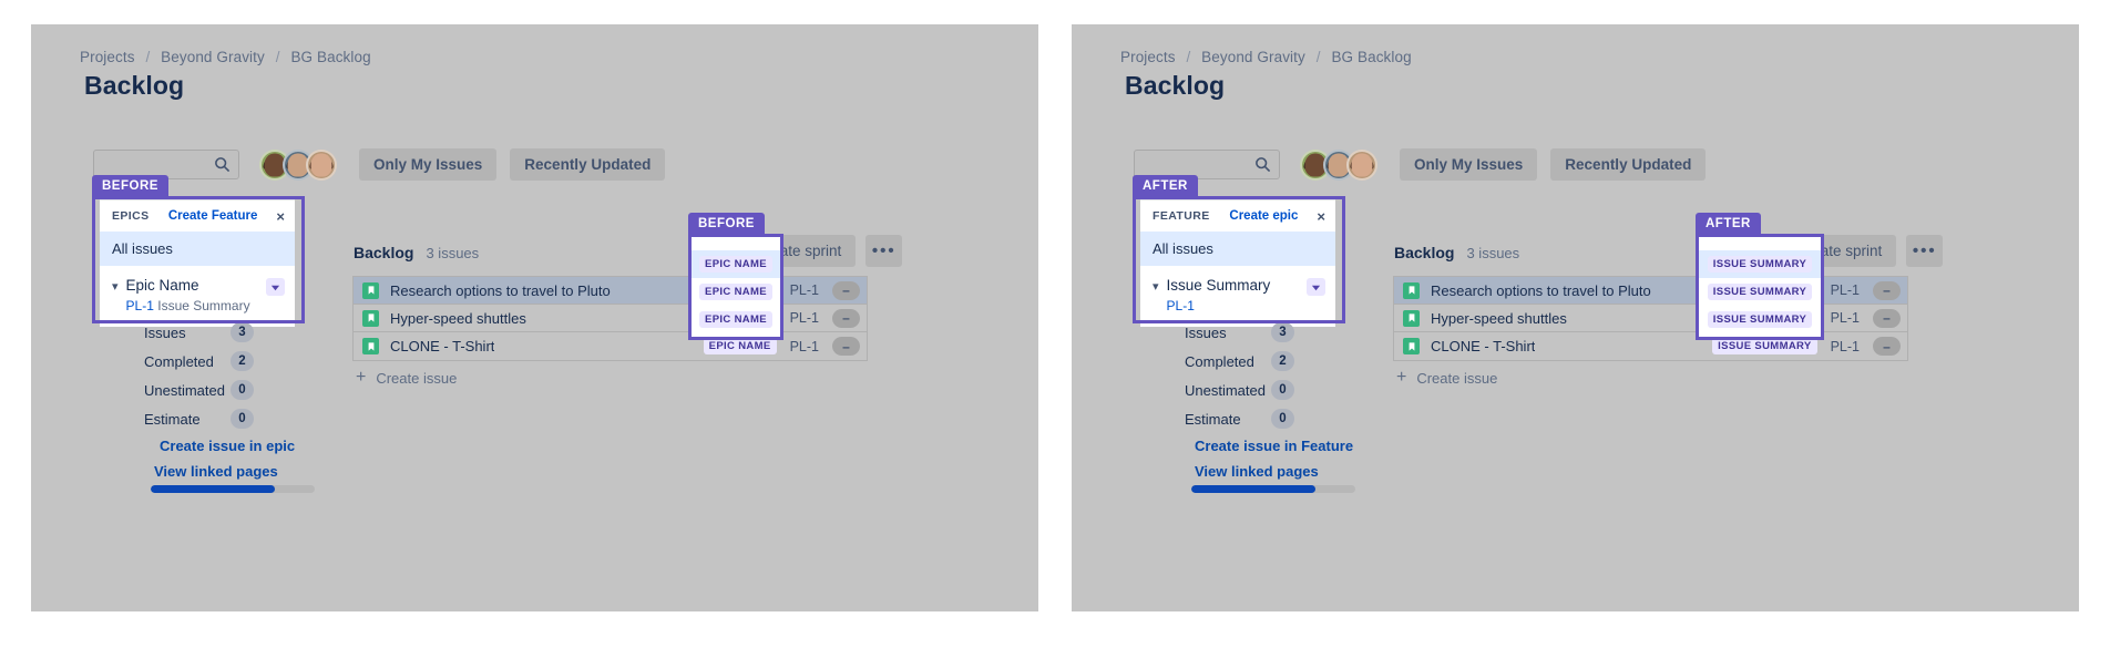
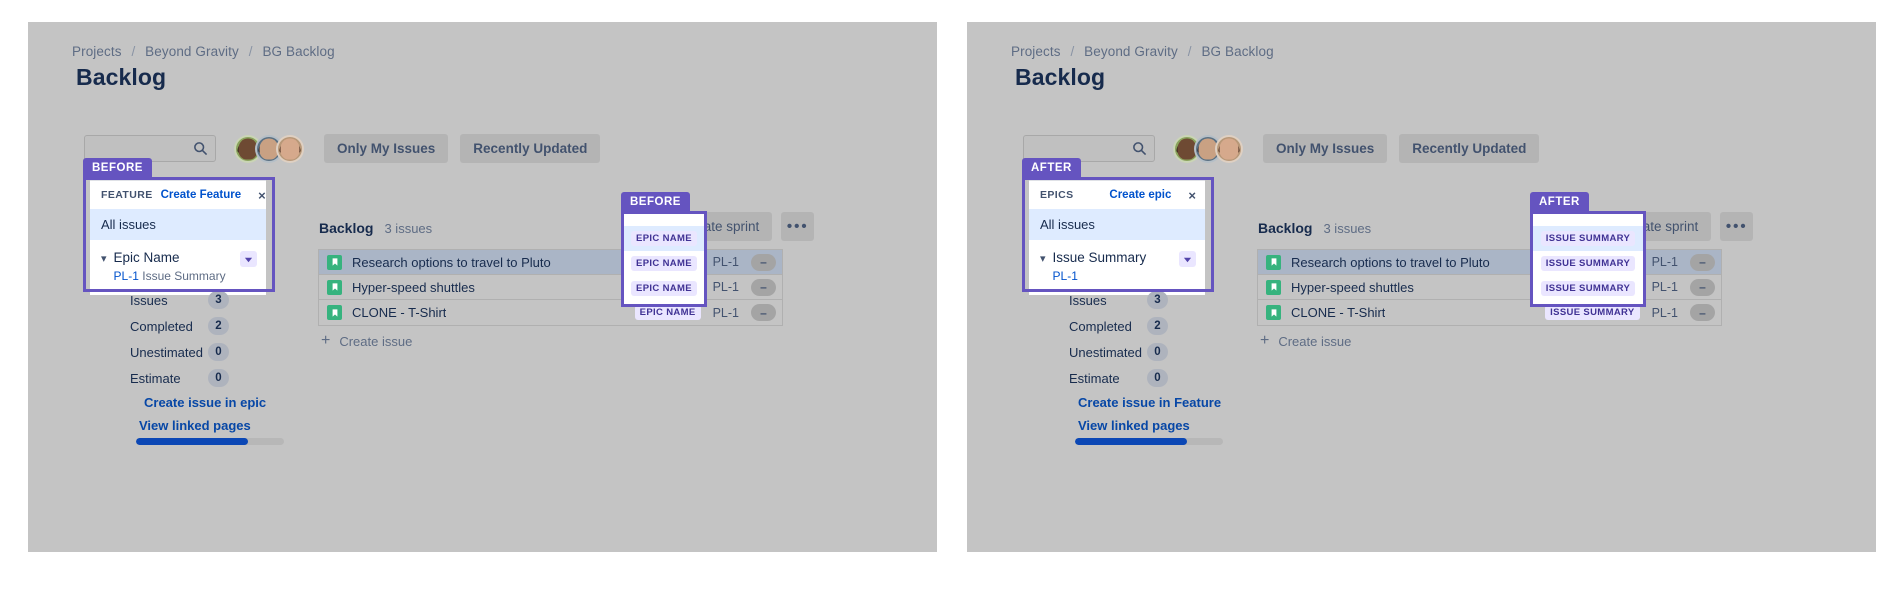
  Projects / Beyond Gravity / BG Backlog
  Backlog
  Only My Issues
  Recently Updated
- EPICS
+ FEATURE
  Create Feature
  ×
  All issues
  ▾
  Epic Name
  PL-1 Issue Summary
  Issues
  3
  Completed
  2
  Unestimated
  0
  Estimate
  0
  Create issue in epic
  View linked pages
  Backlog
  3 issues
  ate sprint
  •••
  Research options to travel to Pluto
  PL-1
  –
  Hyper-speed shuttles
  PL-1
  –
  CLONE - T-Shirt
  EPIC NAME
  PL-1
  –
  +
  Create issue
  BEFORE
  BEFORE
  EPIC NAME
  EPIC NAME
  EPIC NAME
  Projects / Beyond Gravity / BG Backlog
  Backlog
  Only My Issues
  Recently Updated
- FEATURE
+ EPICS
  Create epic
  ×
  All issues
  ▾
  Issue Summary
  PL-1
  Issues
  3
  Completed
  2
  Unestimated
  0
  Estimate
  0
  Create issue in Feature
  View linked pages
  Backlog
  3 issues
  ate sprint
  •••
  Research options to travel to Pluto
  PL-1
  –
  Hyper-speed shuttles
  PL-1
  –
  CLONE - T-Shirt
  ISSUE SUMMARY
  PL-1
  –
  +
  Create issue
  AFTER
  AFTER
  ISSUE SUMMARY
  ISSUE SUMMARY
  ISSUE SUMMARY
